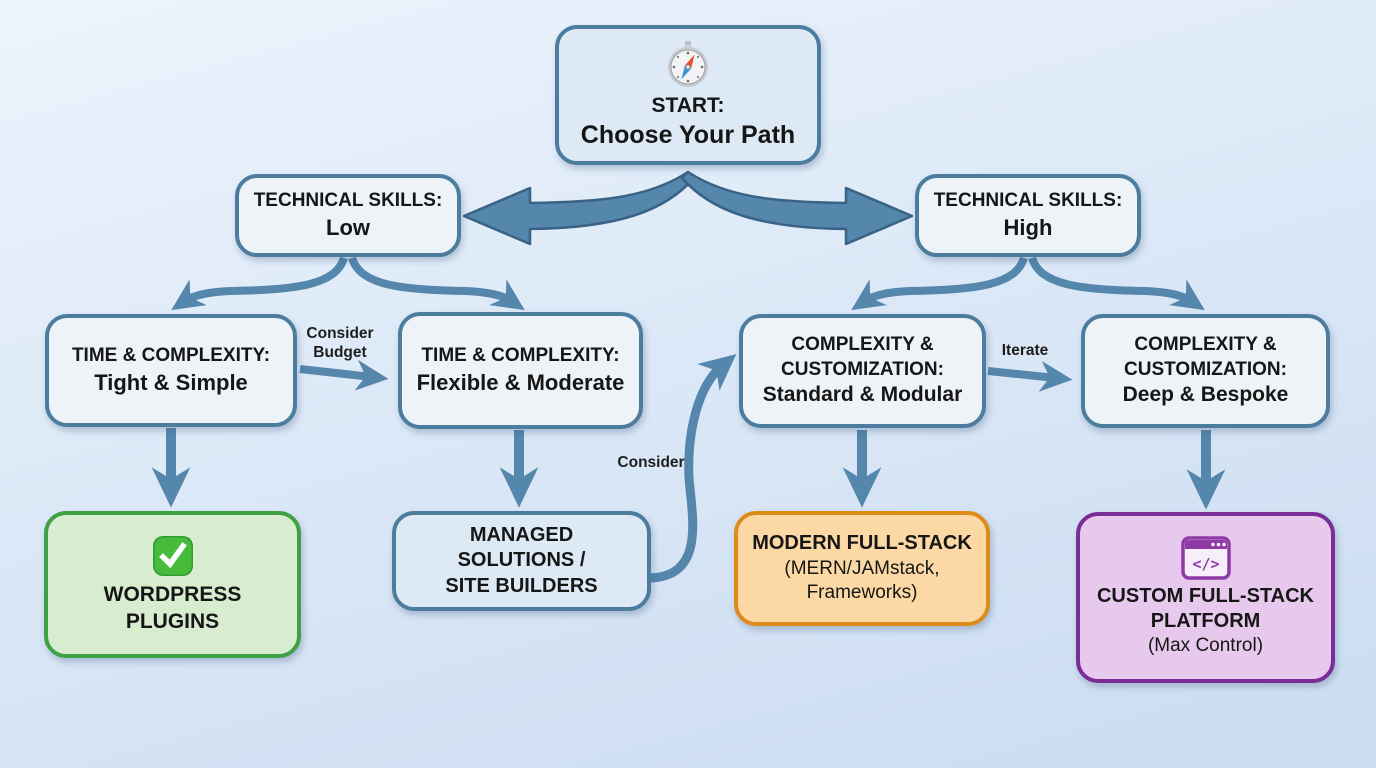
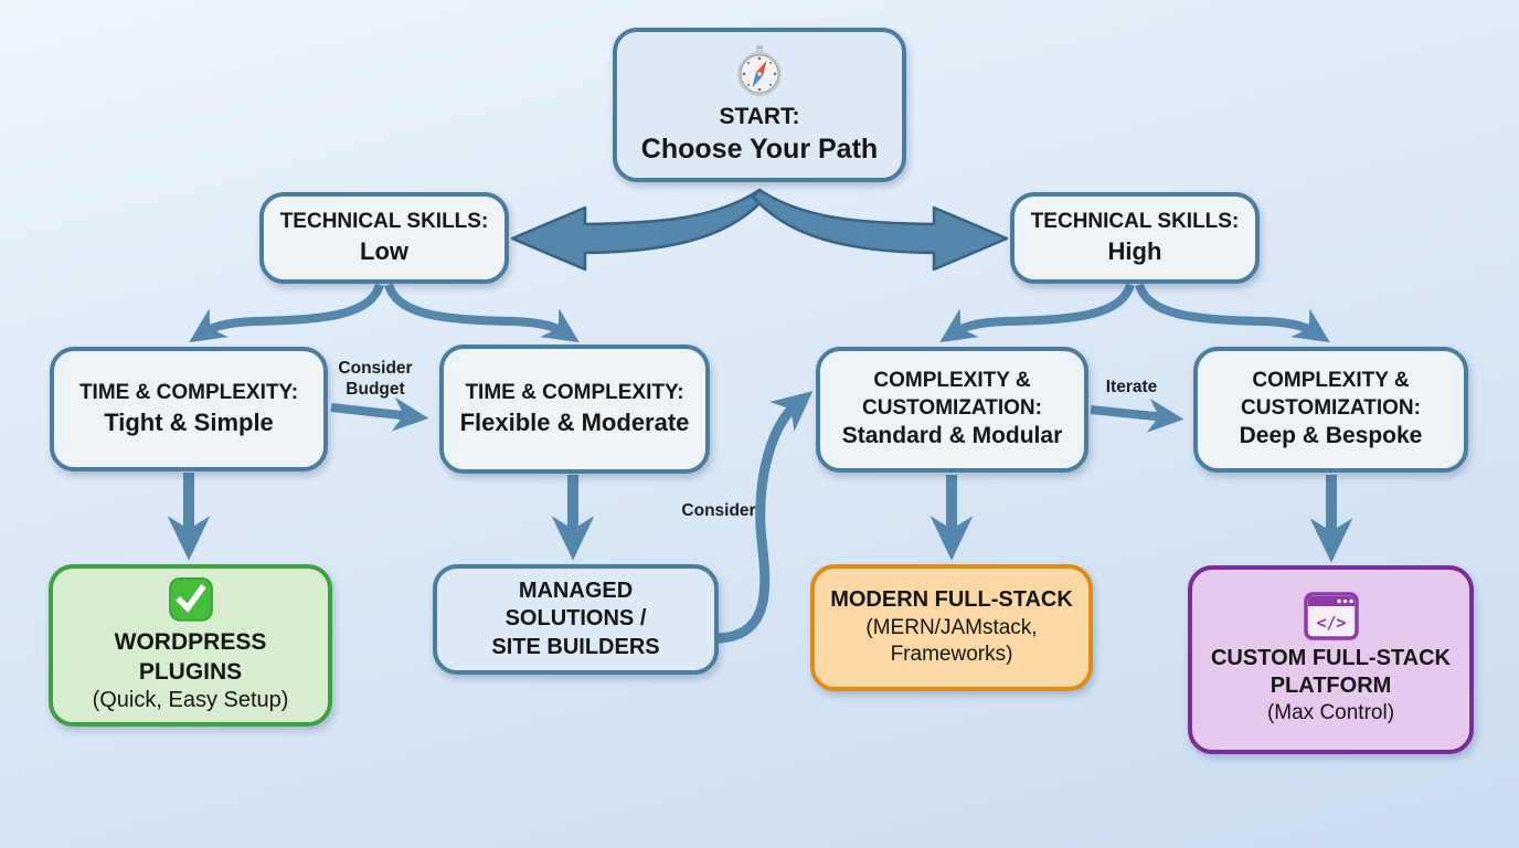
  START:
  Choose Your Path
  TECHNICAL SKILLS:
  Low
  TECHNICAL SKILLS:
  High
  TIME & COMPLEXITY:
  Tight & Simple
  TIME & COMPLEXITY:
  Flexible & Moderate
  COMPLEXITY &
  CUSTOMIZATION:
  Standard & Modular
  COMPLEXITY &
  CUSTOMIZATION:
  Deep & Bespoke
  WORDPRESS PLUGINS
+ (Quick, Easy Setup)
  MANAGED SOLUTIONS /
  SITE BUILDERS
  MODERN FULL-STACK
  (MERN/JAMstack,
  Frameworks)
  </>
  CUSTOM FULL-STACK
  PLATFORM
  (Max Control)
  Consider
  Budget
  Iterate
  Consider
